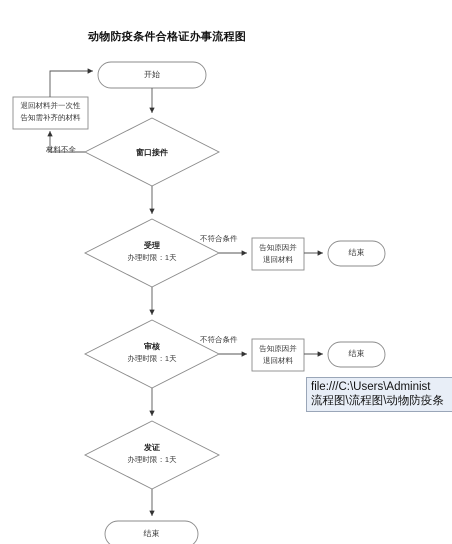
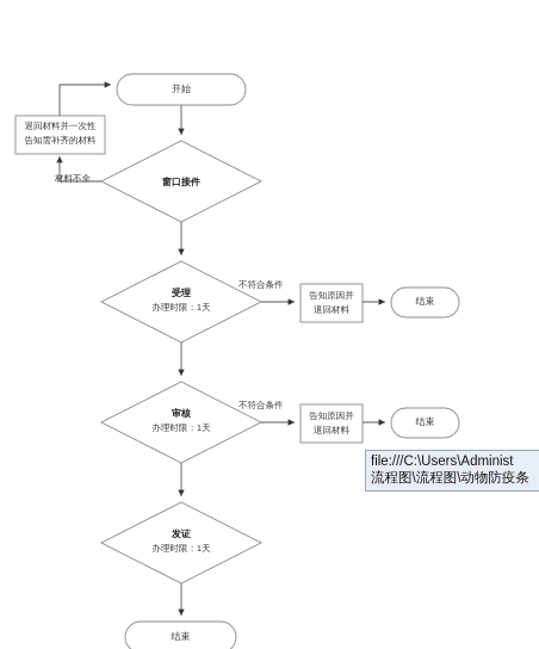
- 动物防疫条件合格证办事流程图
  开始
  退回材料并一次性
  告知需补齐的材料
  窗口接件
  受理
  办理时限：1天
  审核
  办理时限：1天
  发证
  办理时限：1天
  告知原因并
  退回材料
  告知原因并
  退回材料
  结束
  结束
  结束
  材料不全
  不符合条件
  不符合条件
  file:///C:\Users\Administ
  流程图\流程图\动物防疫条
